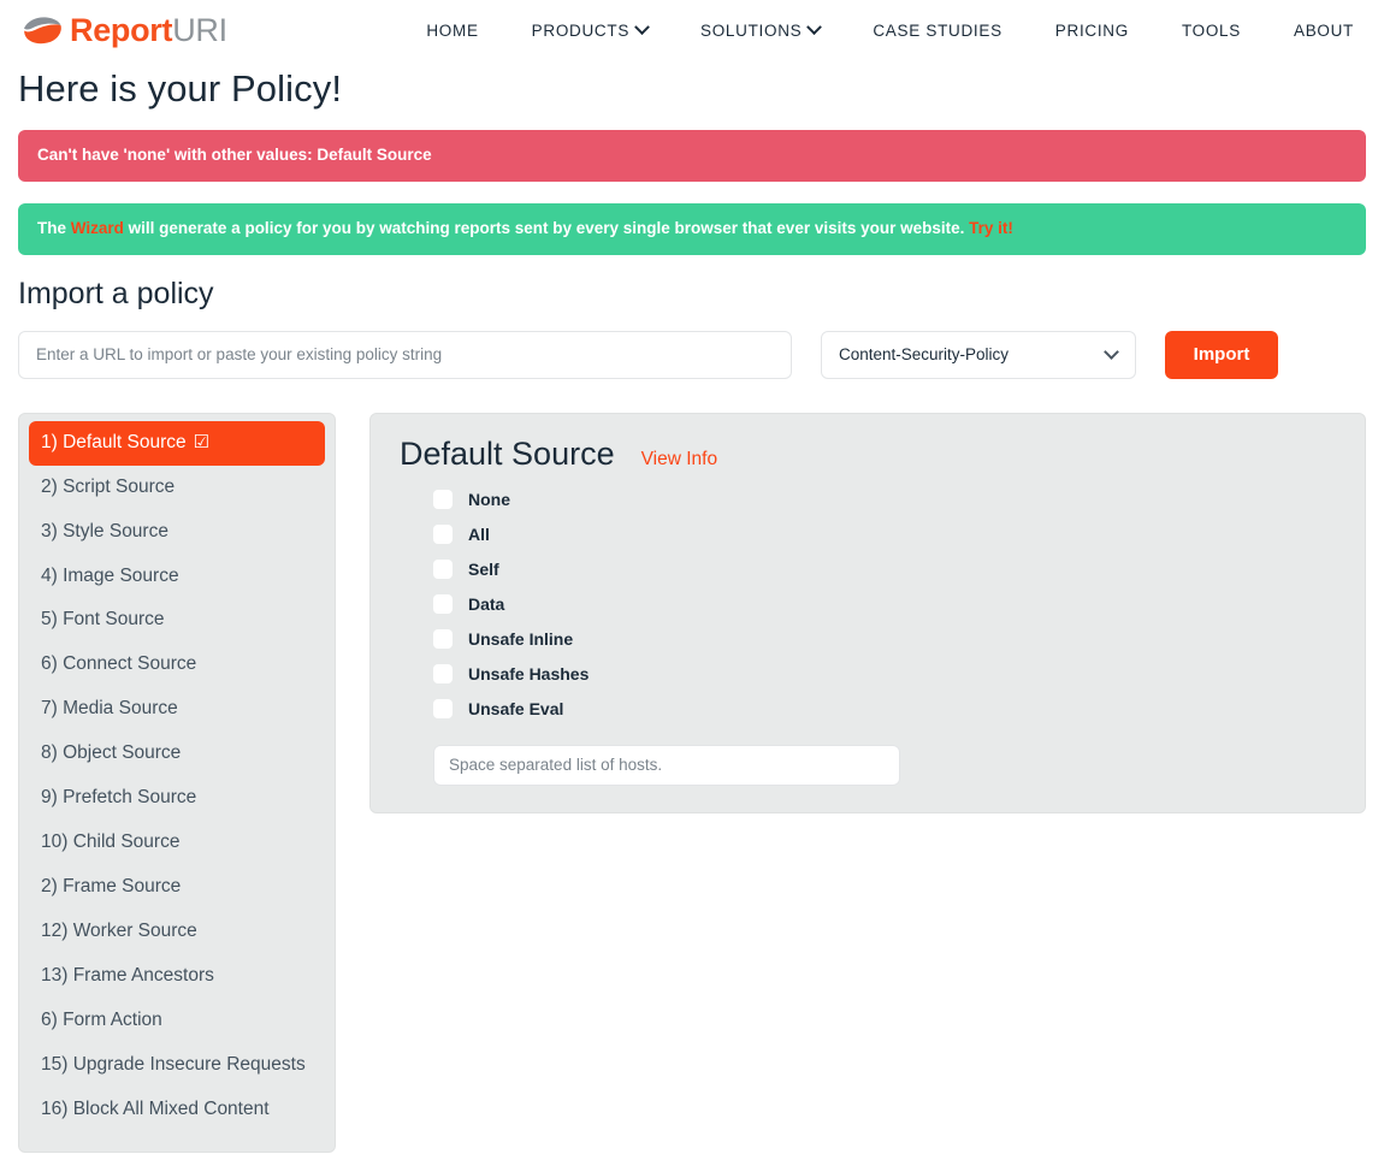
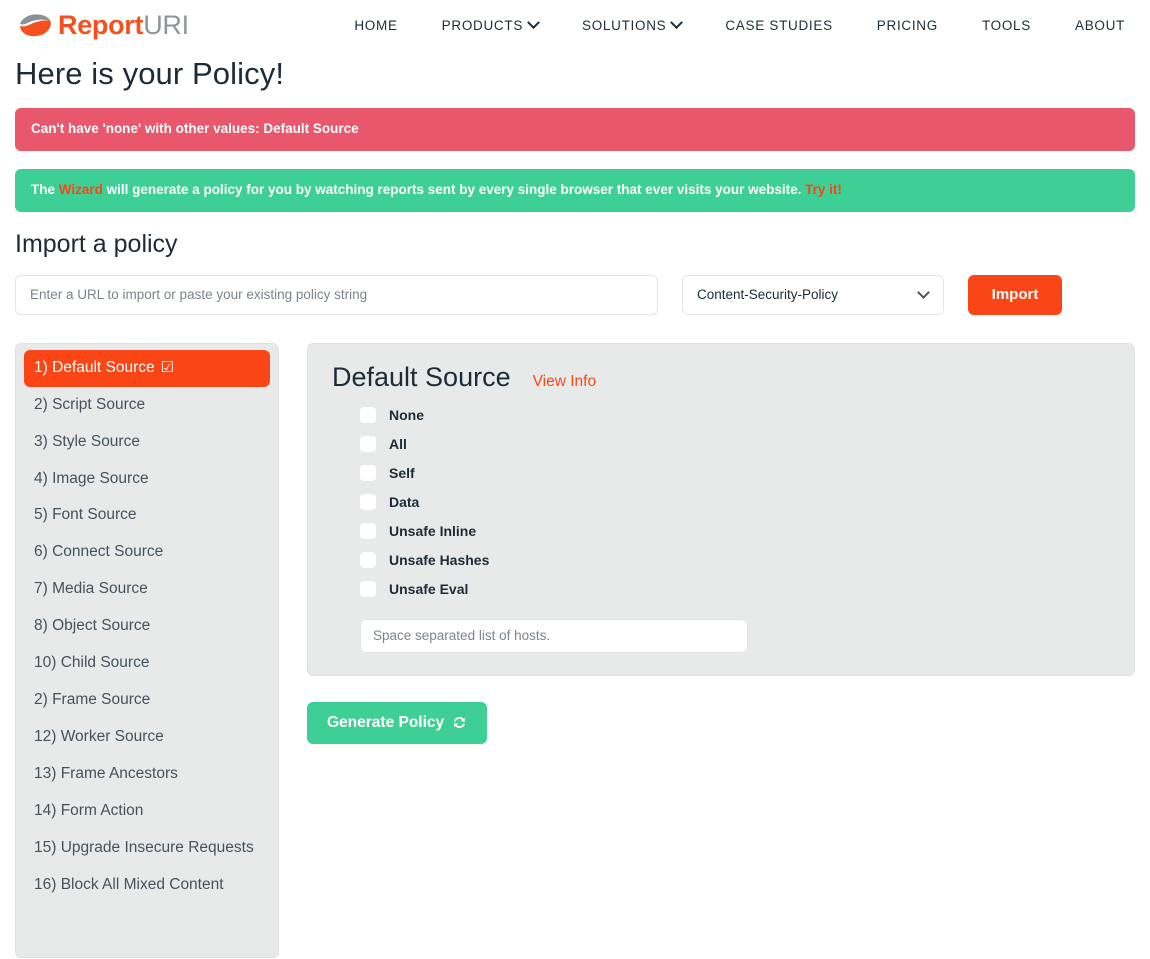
  ReportURI
  HOME
  PRODUCTS
  SOLUTIONS
  CASE STUDIES
  PRICING
  TOOLS
  ABOUT
  Here is your Policy!
  Can't have 'none' with other values: Default Source
  The Wizard will generate a policy for you by watching reports sent by every single browser that ever visits your website. Try it!
  Import a policy
  Enter a URL to import or paste your existing policy string
  Content-Security-Policy
  Import
  1) Default Source ☑
  2) Script Source
  3) Style Source
  4) Image Source
  5) Font Source
  6) Connect Source
  7) Media Source
  8) Object Source
- 9) Prefetch Source
  10) Child Source
  2) Frame Source
  12) Worker Source
  13) Frame Ancestors
- 6) Form Action
+ 14) Form Action
  15) Upgrade Insecure Requests
  16) Block All Mixed Content
  Default Source
  View Info
  None
  All
  Self
  Data
  Unsafe Inline
  Unsafe Hashes
  Unsafe Eval
  Space separated list of hosts.
+ Generate Policy
